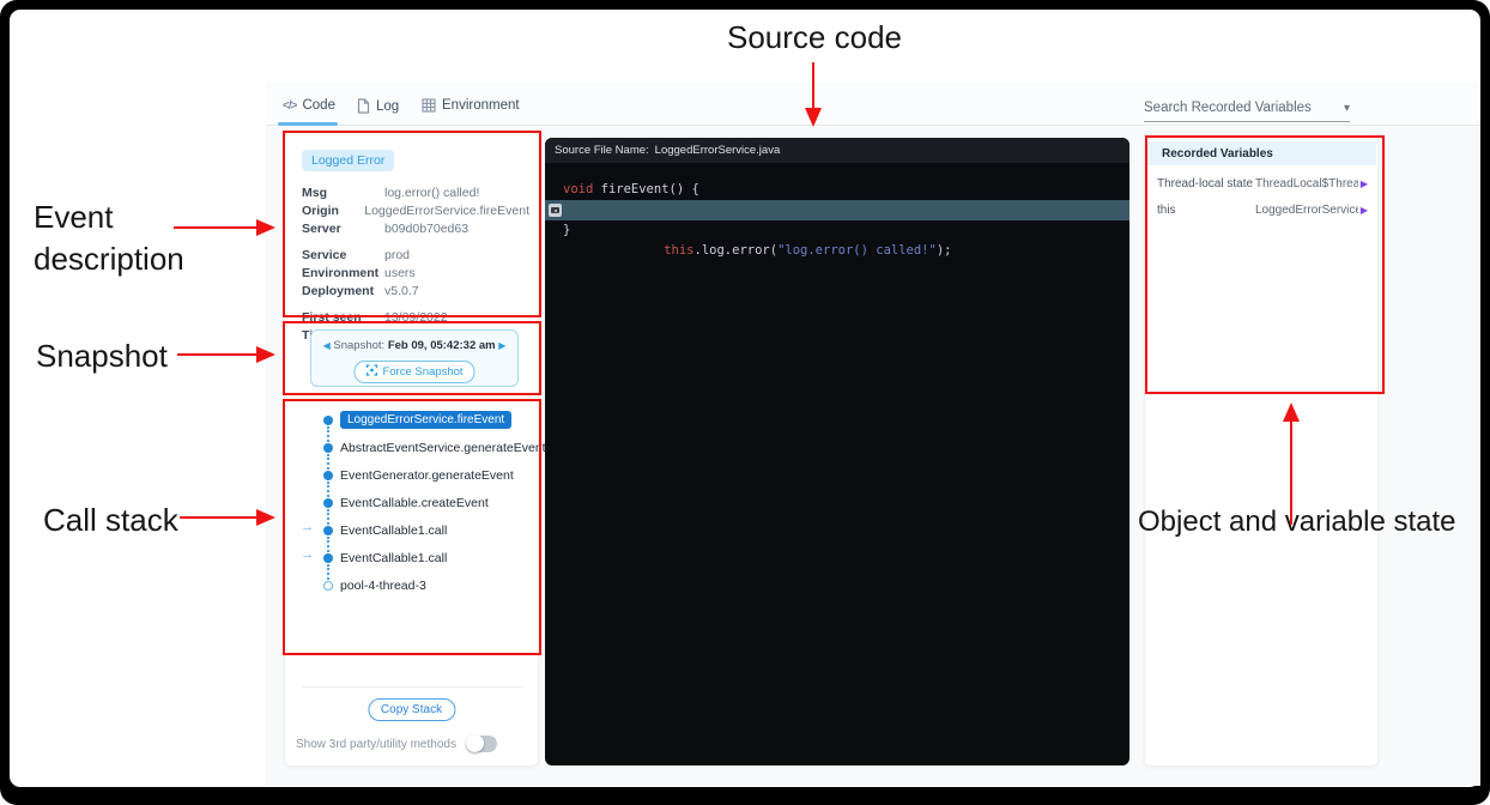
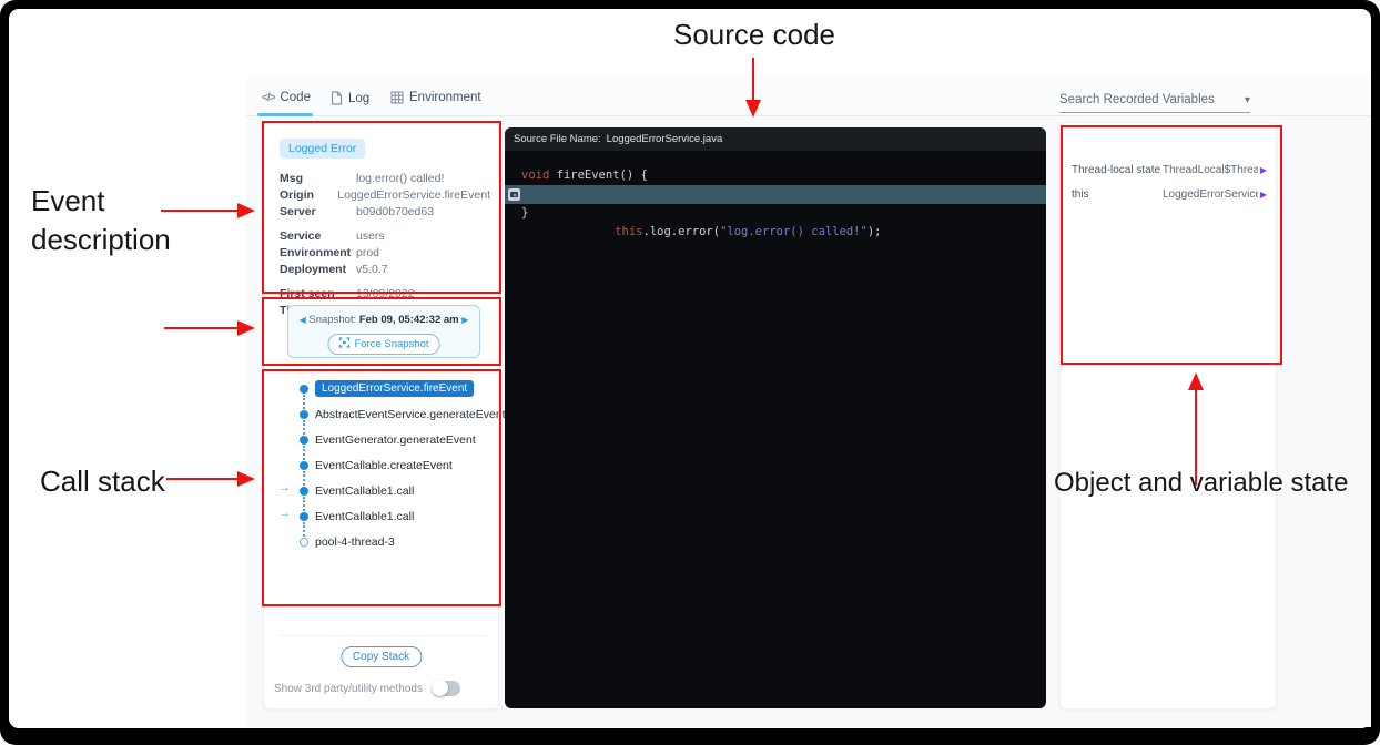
  </>
  Code
  Log
  Environment
  Search Recorded Variables
  ▾
  Logged Error
  Msg
  log.error() called!
  Origin
  LoggedErrorService.fireEvent
  Server
  b09d0b70ed63
  Service
- prod
+ users
  Environment
- users
+ prod
  Deployment
  v5.0.7
  First seen
  13/09/2022
  ◀ Snapshot: Feb 09, 05:42:32 am ▶
  Force Snapshot
  LoggedErrorService.fireEvent
  AbstractEventService.generateEven
  EventGenerator.generateEvent
  EventCallable.createEvent
  →
  EventCallable1.call
  →
  EventCallable1.call
  pool-4-thread-3
  Copy Stack
  Show 3rd party/utility methods
  Source File Name:
  LoggedErrorService.java
  void fireEvent() {
  this.log.error("log.error() called!");
  }
- Recorded Variables
  Thread-local state
  ThreadLocal$Threa
  ▶
  this
  LoggedErrorServic
  ▶
  Source code
  Event description
- Snapshot
  Call stack
  Object andariable state
